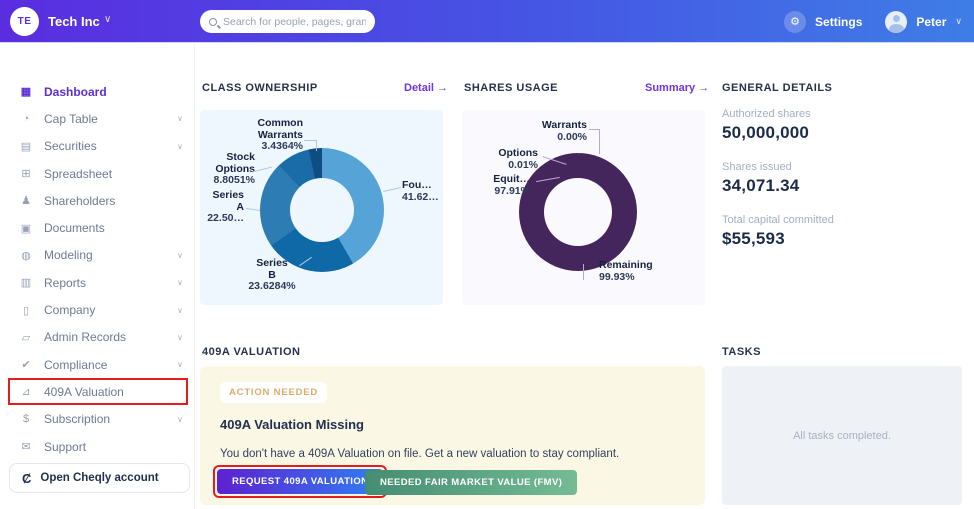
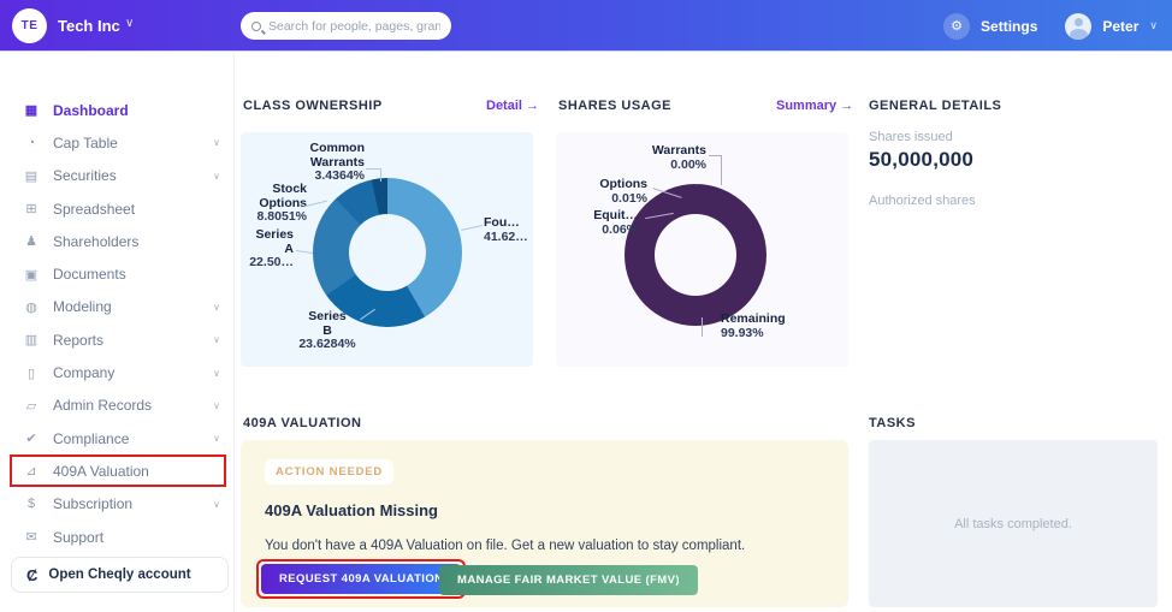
  TE
  Tech Inc
  ∨
  Search for people, pages, gran
  ⚙
  Settings
  Peter
  ∨
  ▦
  Dashboard
  ◔
  Cap Table
  ∨
  ▤
  Securities
  ∨
  ⊞
  Spreadsheet
  ♟
  Shareholders
  ▣
  Documents
  ◍
  Modeling
  ∨
  ▥
  Reports
  ∨
  ▯
  Company
  ∨
  ▱
  Admin Records
  ∨
  ✔
  Compliance
  ∨
  ⊿
  409A Valuation
  $
  Subscription
  ∨
  ✉
  Support
  Ȼ
  Open Cheqly account
  CLASS OWNERSHIP
  Detail →
  SHARES USAGE
  Summary →
  GENERAL DETAILS
  409A VALUATION
  TASKS
  Fou…
  41.62…
  Series
  B
  23.6284%
  Series
  A
  22.50…
  Stock
  Options
  8.8051%
  Common
  Warrants
  3.4364%
  Warrants
  0.00%
  Options
  0.01%
  Equit…
- 97.91%
+ 0.06%
  Remaining
  99.93%
- Authorized shares
+ Shares issued
  50,000,000
- Shares issued
+ Authorized shares
- 34,071.34
- Total capital committed
- $55,593
  ACTION NEEDED
  409A Valuation Missing
  You don't have a 409A Valuation on file. Get a new valuation to stay compliant.
  REQUEST 409A VALUATIO
- NEEDED FAIR MARKET VALUE (FMV)
+ MANAGE FAIR MARKET VALUE (FMV)
  All tasks completed.
